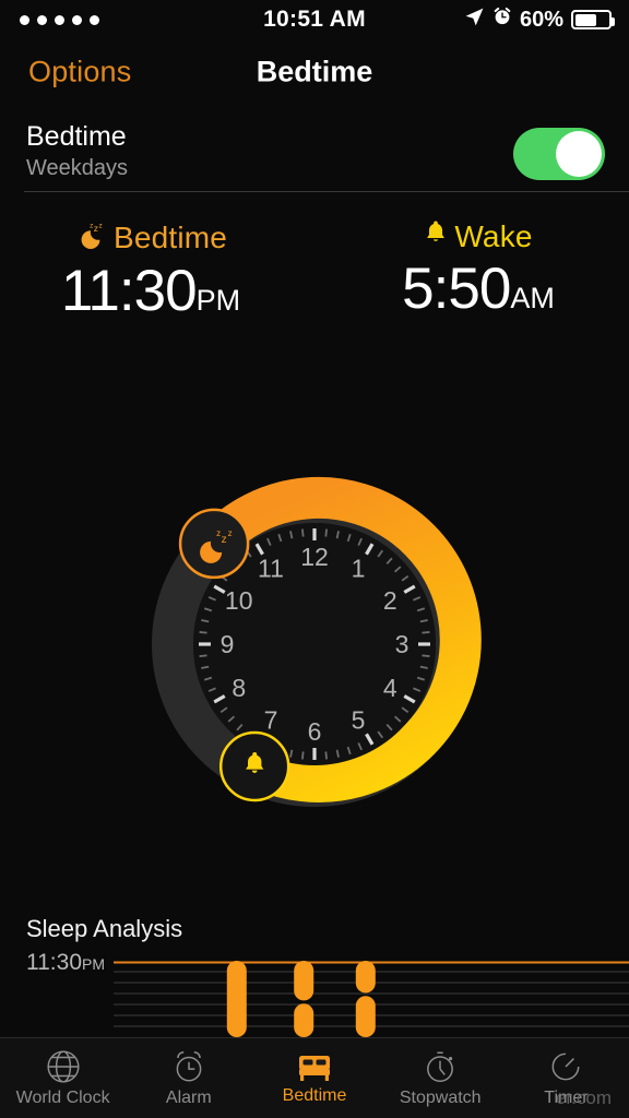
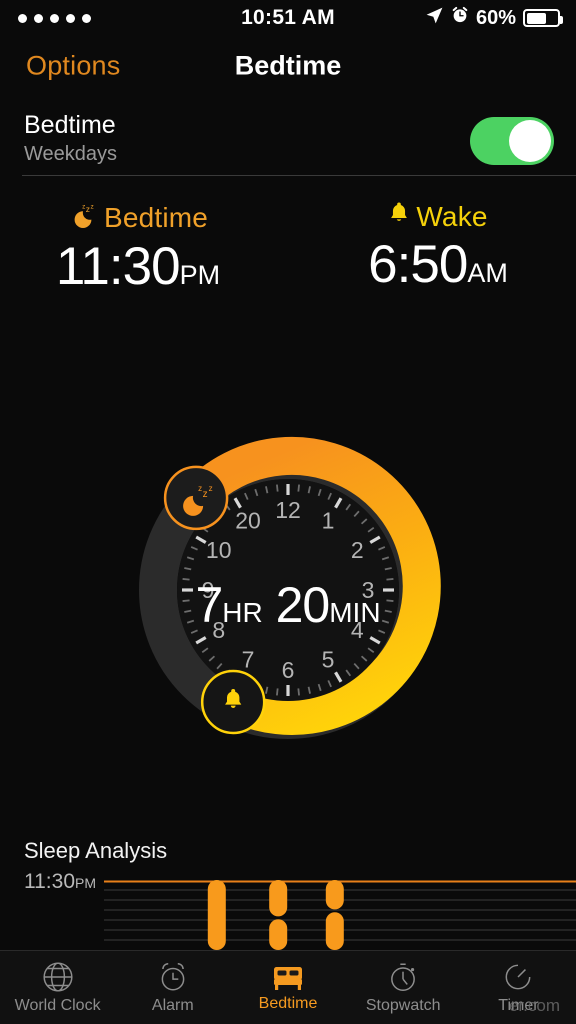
  10:51 AM
  60%
  Options
  Bedtime
  Bedtime
  Weekdays
  z
  Bedtime
  11:30PM
  Wake
- 5:50AM
+ 6:50AM
  12
  1
  2
  3
  4
  5
  6
  7
  8
  9
  10
- 11
+ 20
  z
  z
  z
+ 7HR 20MIN
  Sleep Analysis
  11:30PM
  World Clock
  Alarm
  Bedtime
  Stopwatch
  Timer
  er.com
